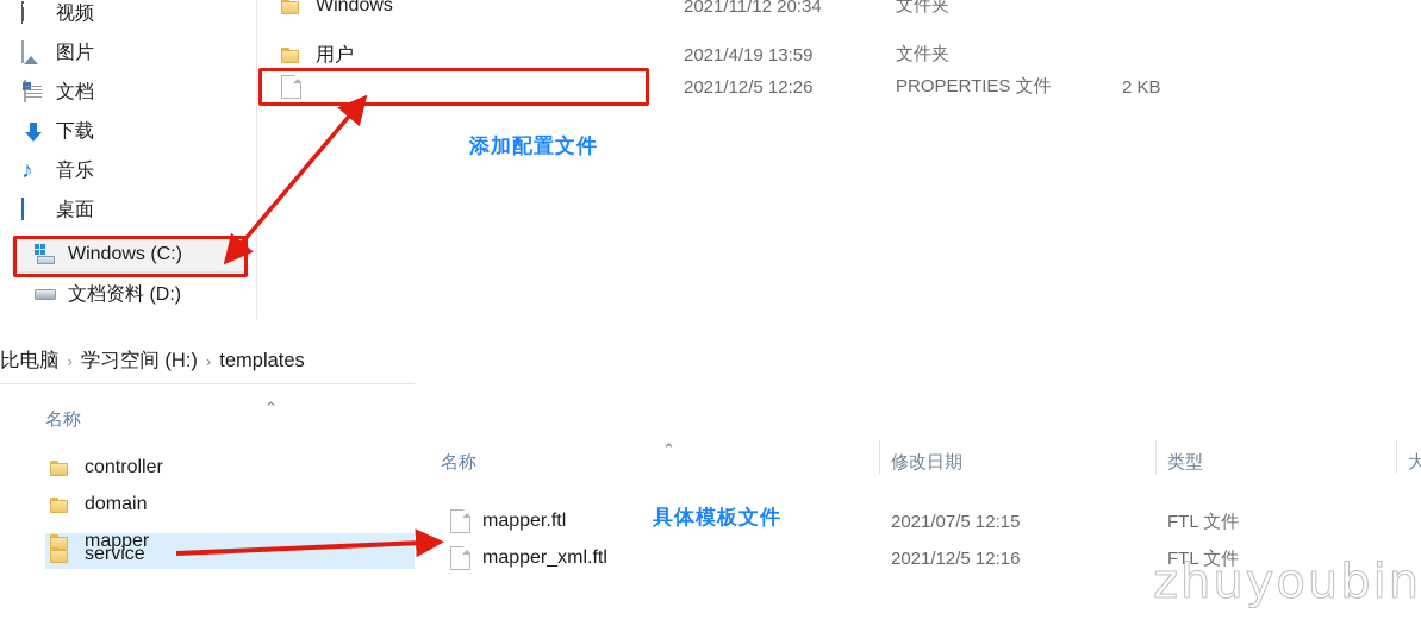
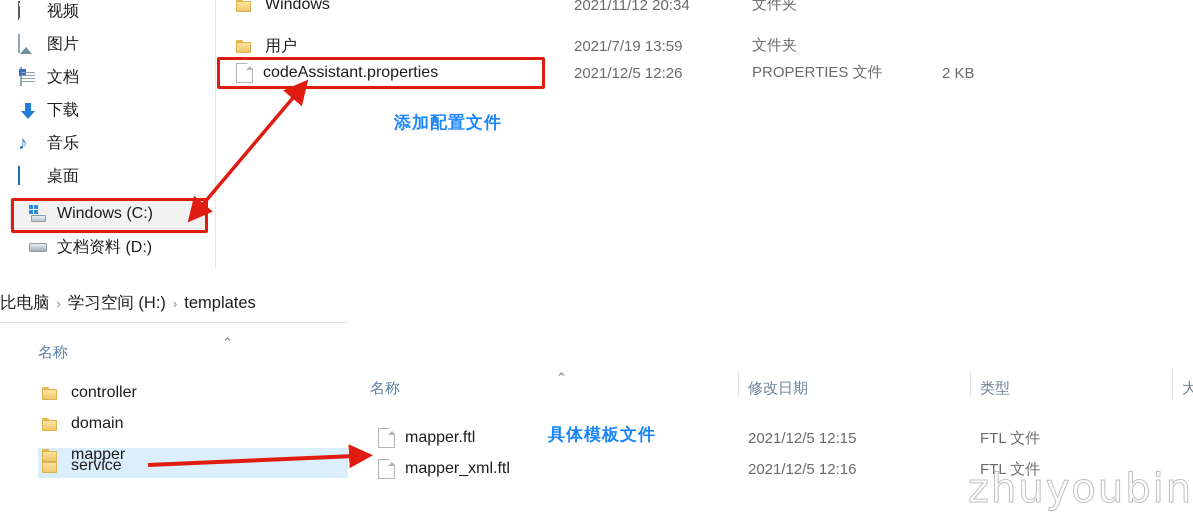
  视频
  图片
  文档
  下载
  ♪
  音乐
  桌面
  Windows (C:)
  文档资料 (D:)
  Windows
  2021/11/12 20:34
  文件夹
  用户
- 2021/4/19 13:59
+ 2021/7/19 13:59
  文件夹
+ codeAssistant.properties
  2021/12/5 12:26
  PROPERTIES 文件
  2 KB
  添加配置文件
  比电脑
  ›
  学习空间 (H:)
  ›
  templates
  名称
  ⌃
  controller
  domain
  mapper
  service
  名称
  ⌃
  修改日期
  类型
  大
  mapper.ftl
  mapper_xml.ftl
- 2021/07/5 12:15
+ 2021/12/5 12:15
  2021/12/5 12:16
  FTL 文件
  FTL 文件
  具体模板文件
  zhuyoubin
